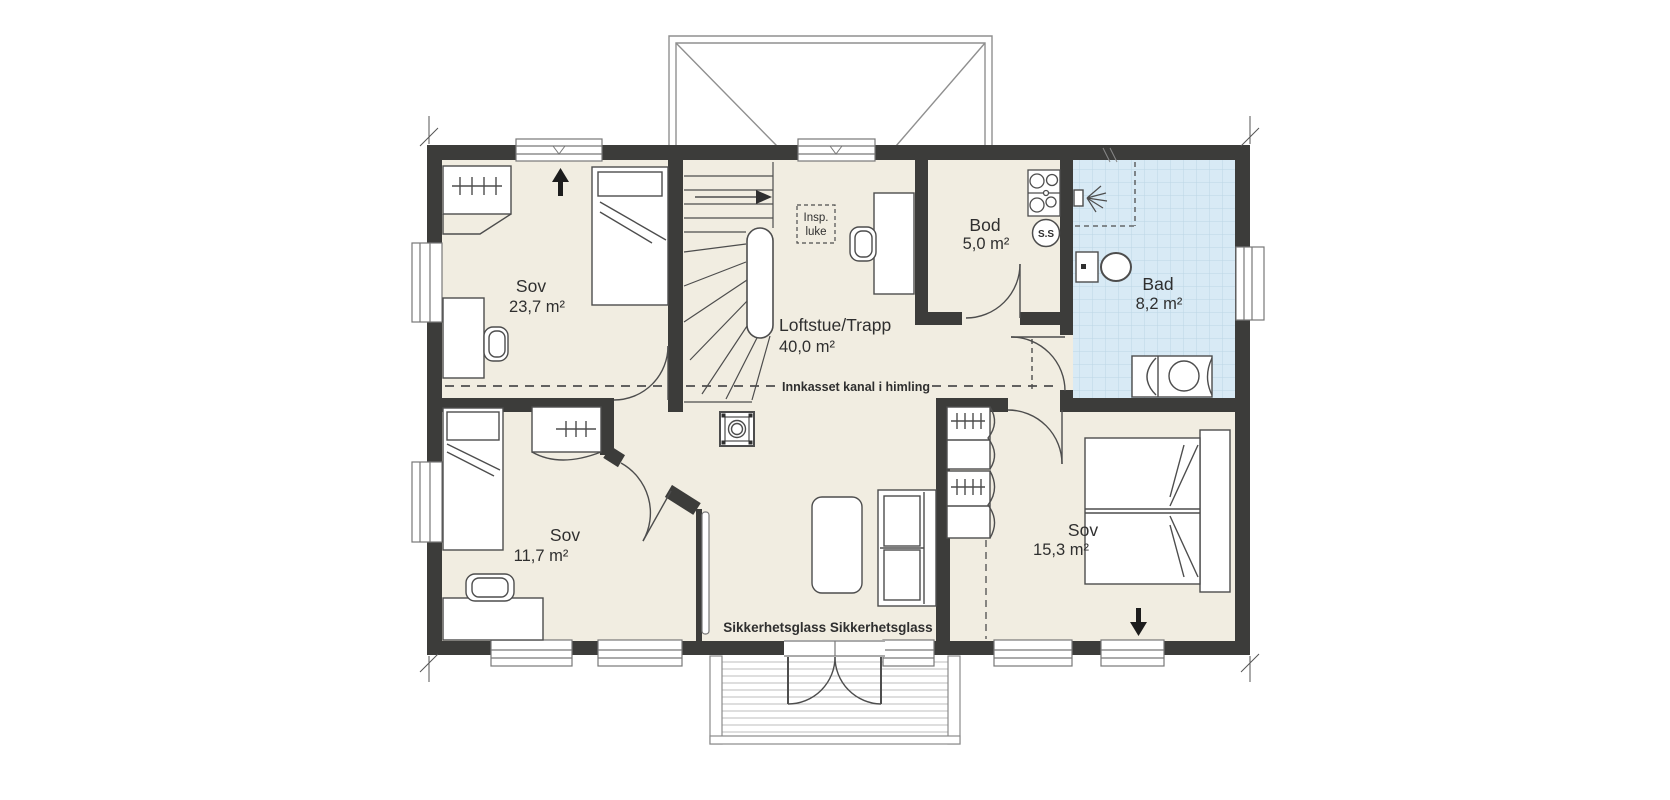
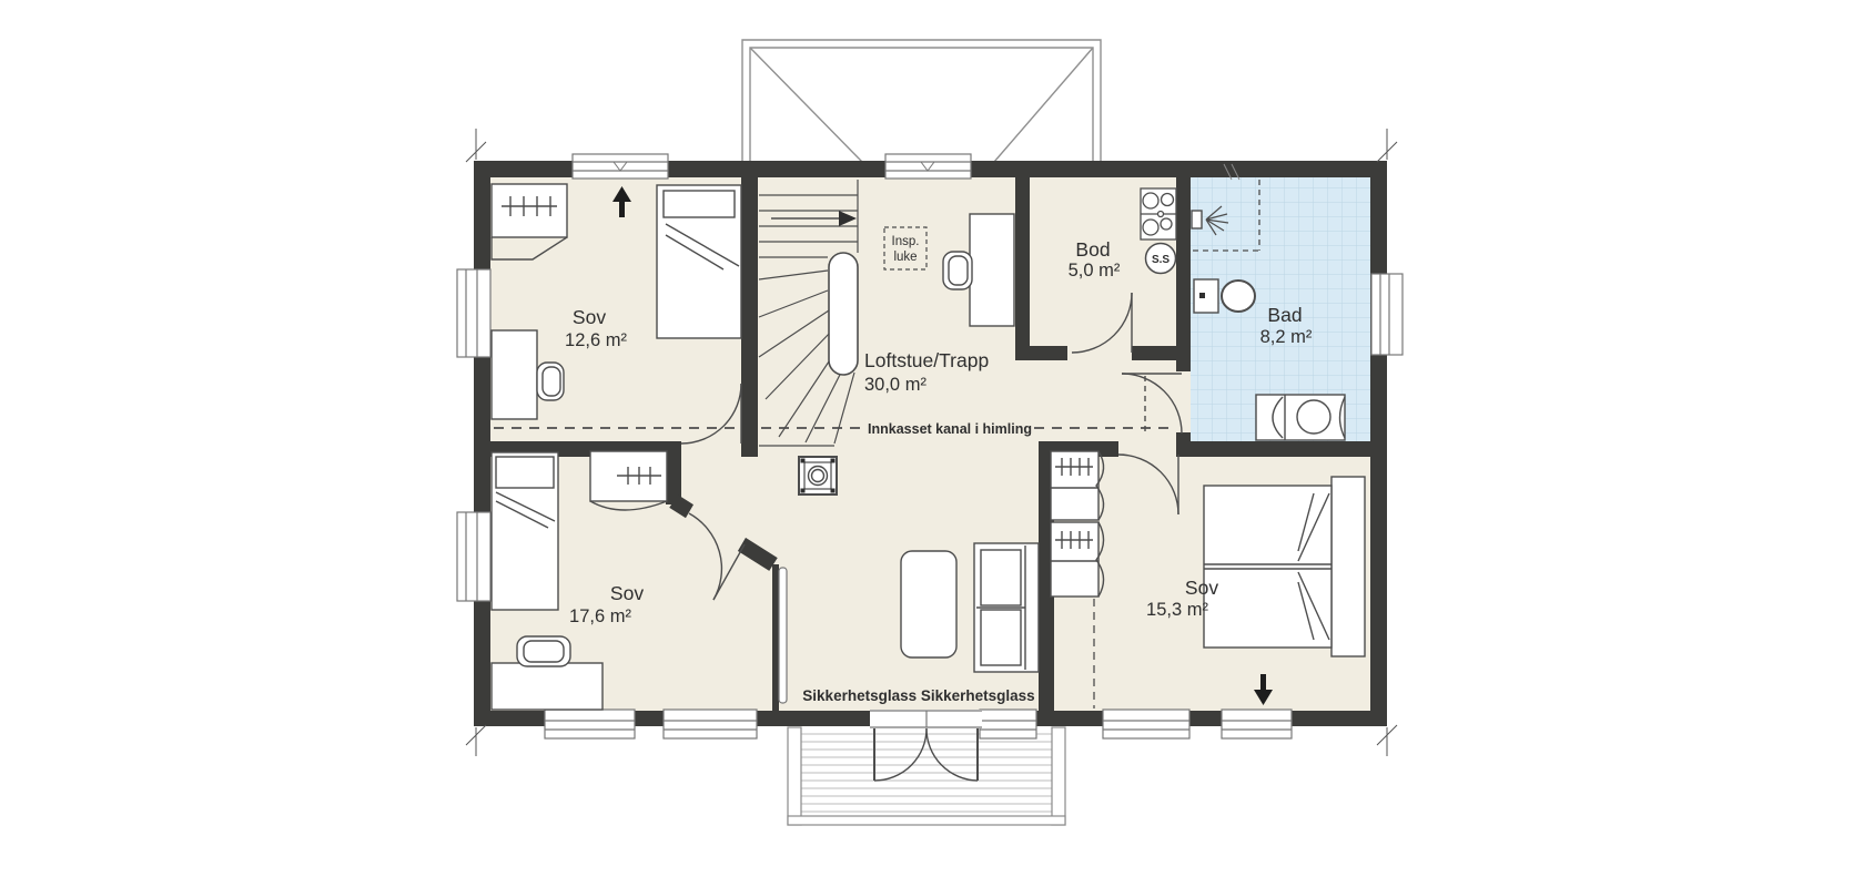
  Sov
- 23,7 m²
+ 12,6 m²
  Loftstue/Trapp
- 40,0 m²
+ 30,0 m²
  Bod
  5,0 m²
  Bad
  8,2 m²
  Sov
- 11,7 m²
+ 17,6 m²
  Sov
  15,3 m²
  Insp.
  luke
  Innkasset kanal i himling
  Sikkerhetsglass Sikkerhetsglass
  S.S
